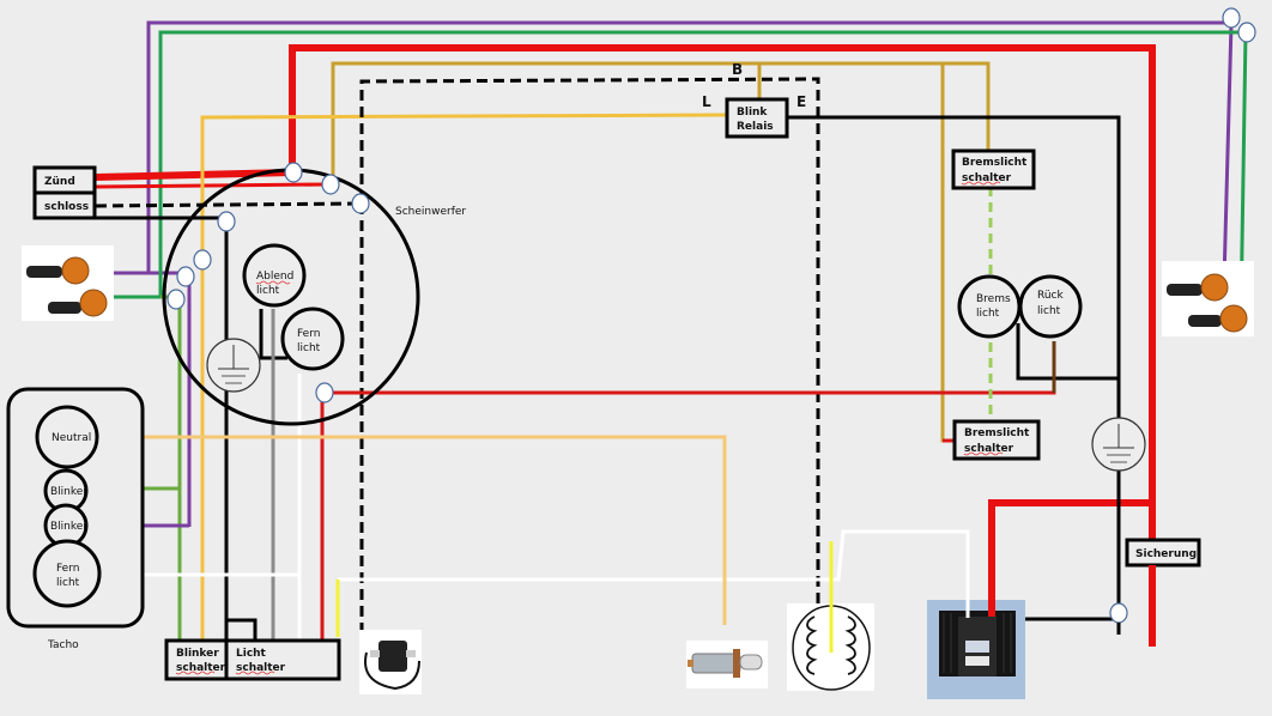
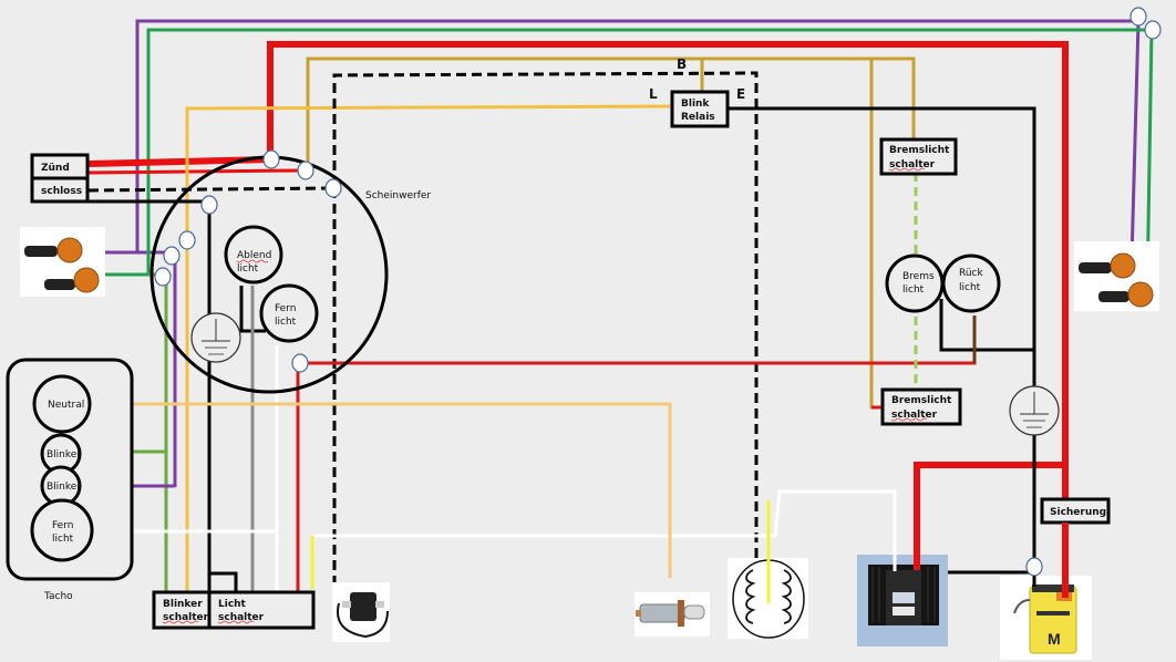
  Scheinwerfer
  Ablend
  licht
  Fern
  licht
  Zünd
  schloss
  Blink
  Relais
  B
  L
  E
  Bremslicht
  schalter
  Brems
  licht
  Rück
  licht
  Bremslicht
  schalter
  Sicherung
  Neutral
  Blinker
  Blinker
  Fern
  licht
  Tacho
  Blinker
  schalter
  Licht
  schalter
+ M
